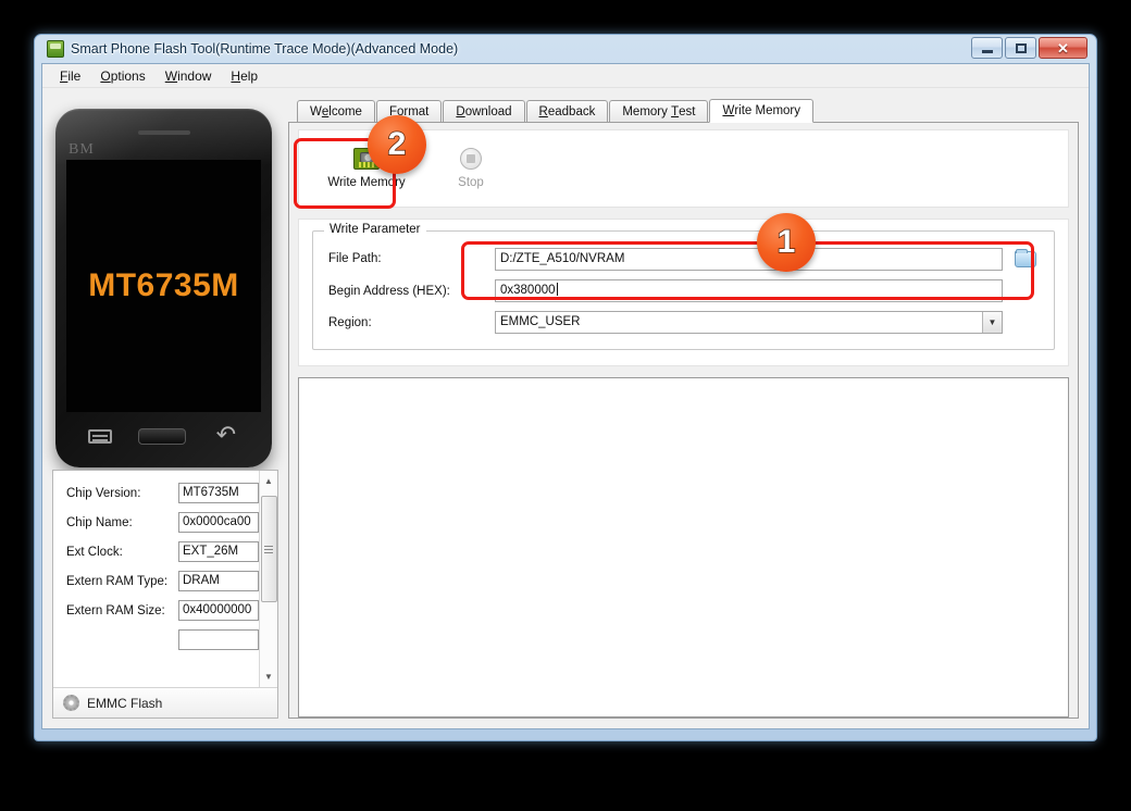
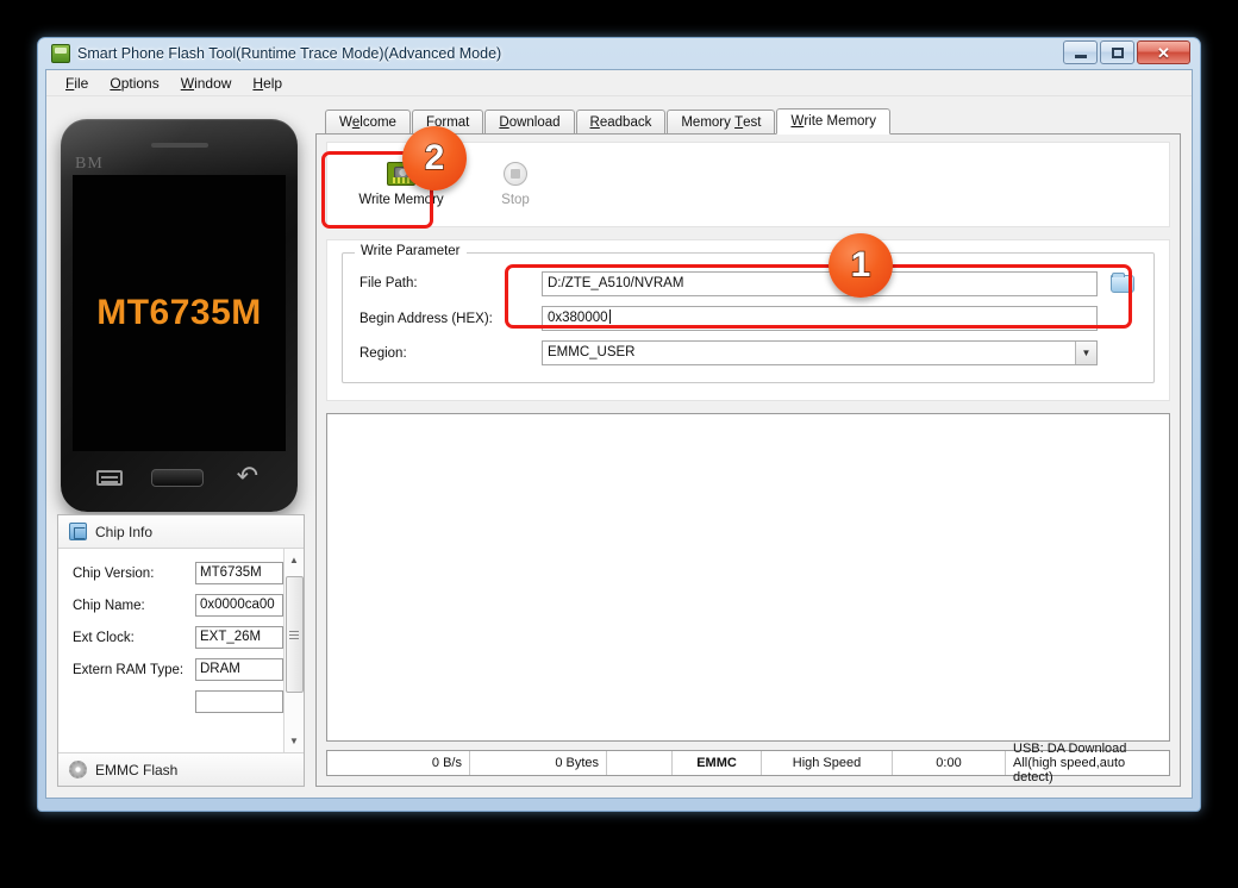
  Smart Phone Flash Tool(Runtime Trace Mode)(Advanced Mode)
  ✕
  File
  Options
  Window
  Help
  BM
  MT6735M
  ↶
+ Chip Info
  Chip Version:
  MT6735M
  Chip Name:
  0x0000ca00
  Ext Clock:
  EXT_26M
  Extern RAM Type:
  DRAM
- Extern RAM Size:
- 0x40000000
  ▲
  ▼
  EMMC Flash
  W
  e
  lcome
  F
  ormat
  D
  ownload
  R
  eadback
  Memory
  T
  est
  W
  rite Memory
  Write Memory
  Stop
  Write Parameter
  File Path:
  D:/ZTE_A510/NVRAM
  Begin Address (HEX):
  0x380000
  Region:
  EMMC_USER
  ▼
+ 0 B/s
+ 0 Bytes
+ EMMC
+ High Speed
+ 0:00
+ USB: DA Download All(high speed,auto detect)
  2
  1
